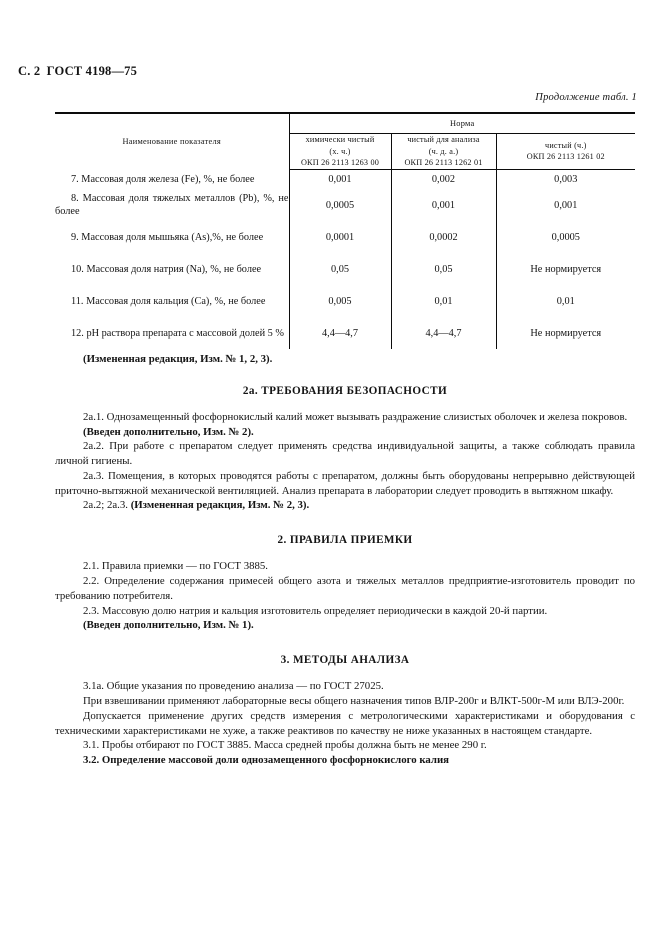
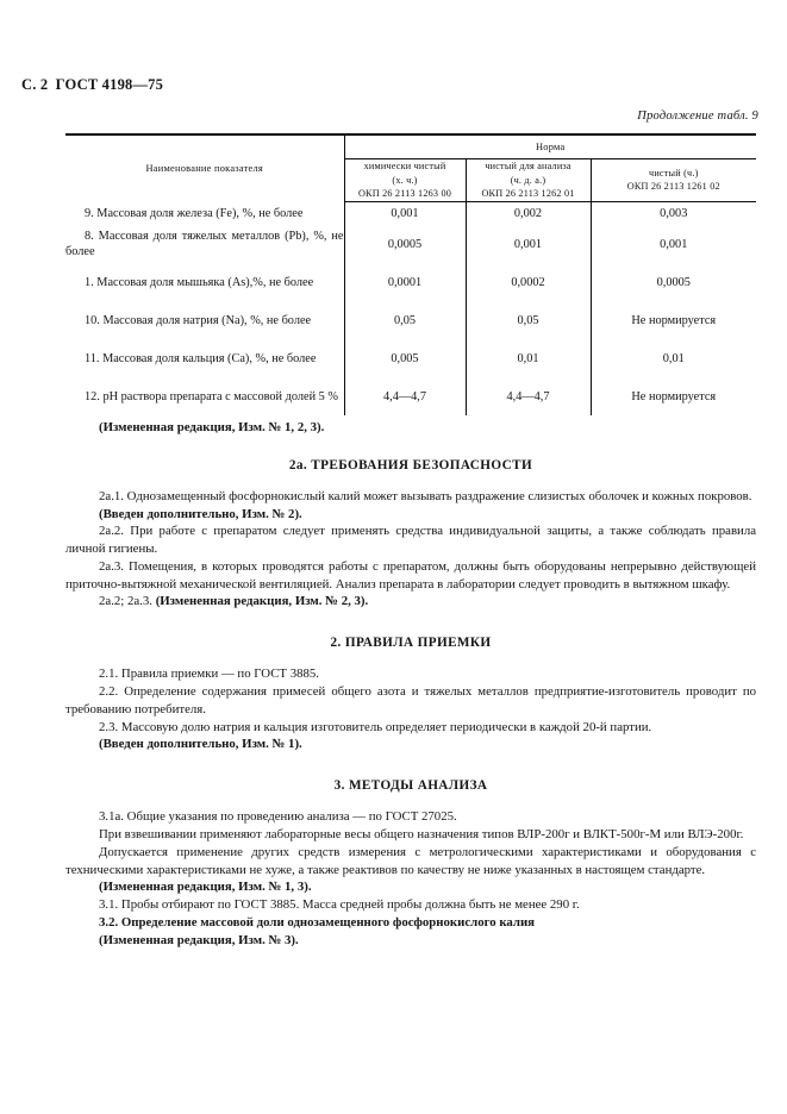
  С. 2 ГОСТ 4198—75
- Продолжение табл. 1
+ Продолжение табл. 9
  Наименование показателя	Норма
  химически чистый (х. ч.) ОКП 26 2113 1263 00	чистый для анализа (ч. д. а.) ОКП 26 2113 1262 01	чистый (ч.) ОКП 26 2113 1261 02
- 7. Массовая доля железа (Fe), %, не более	0,001	0,002	0,003
+ 9. Массовая доля железа (Fe), %, не более	0,001	0,002	0,003
  8. Массовая доля тяжелых металлов (Pb), %, не более	0,0005	0,001	0,001
- 9. Массовая доля мышьяка (As),%, не более	0,0001	0,0002	0,0005
+ 1. Массовая доля мышьяка (As),%, не более	0,0001	0,0002	0,0005
  10. Массовая доля натрия (Na), %, не более	0,05	0,05	Не нормируется
  11. Массовая доля кальция (Ca), %, не более	0,005	0,01	0,01
  12. pH раствора препарата с массовой долей 5 %	4,4—4,7	4,4—4,7	Не нормируется
  (Измененная редакция, Изм. № 1, 2, 3).
  2а. ТРЕБОВАНИЯ БЕЗОПАСНОСТИ
- 2а.1. Однозамещенный фосфорнокислый калий может вызывать раздражение слизистых обо­лочек и железа покровов.
+ 2а.1. Однозамещенный фосфорнокислый калий может вызывать раздражение слизистых обо­лочек и кожных покровов.
  (Введен дополнительно, Изм. № 2).
  2а.2. При работе с препаратом следует применять средства индивидуальной защиты, а также соблюдать правила личной гигиены.
  2а.3. Помещения, в которых проводятся работы с препаратом, должны быть оборудованы непрерывно действующей приточно-вытяжной механической вентиляцией. Анализ препарата в лаборатории следует проводить в вытяжном шкафу.
  2а.2; 2а.3. (Измененная редакция, Изм. № 2, 3).
  2. ПРАВИЛА ПРИЕМКИ
  2.1. Правила приемки — по ГОСТ 3885.
  2.2. Определение содержания примесей общего азота и тяжелых металлов предприятие-изго­товитель проводит по требованию потребителя.
  2.3. Массовую долю натрия и кальция изготовитель определяет периодически в каждой 20-й партии.
  (Введен дополнительно, Изм. № 1).
  3. МЕТОДЫ АНАЛИЗА
  3.1а. Общие указания по проведению анализа — по ГОСТ 27025.
  При взвешивании применяют лабораторные весы общего назначения типов ВЛР-200г и ВЛКТ-500г-М или ВЛЭ-200г.
  Допускается применение других средств измерения с метрологическими характеристиками и оборудования с техническими характеристиками не хуже, а также реактивов по качеству не ниже указанных в настоящем стандарте.
+ (Измененная редакция, Изм. № 1, 3).
  3.1. Пробы отбирают по ГОСТ 3885. Масса средней пробы должна быть не менее 290 г.
  3.2. Определение массовой доли однозамещенного фосфорнокислого калия
+ (Измененная редакция, Изм. № 3).
